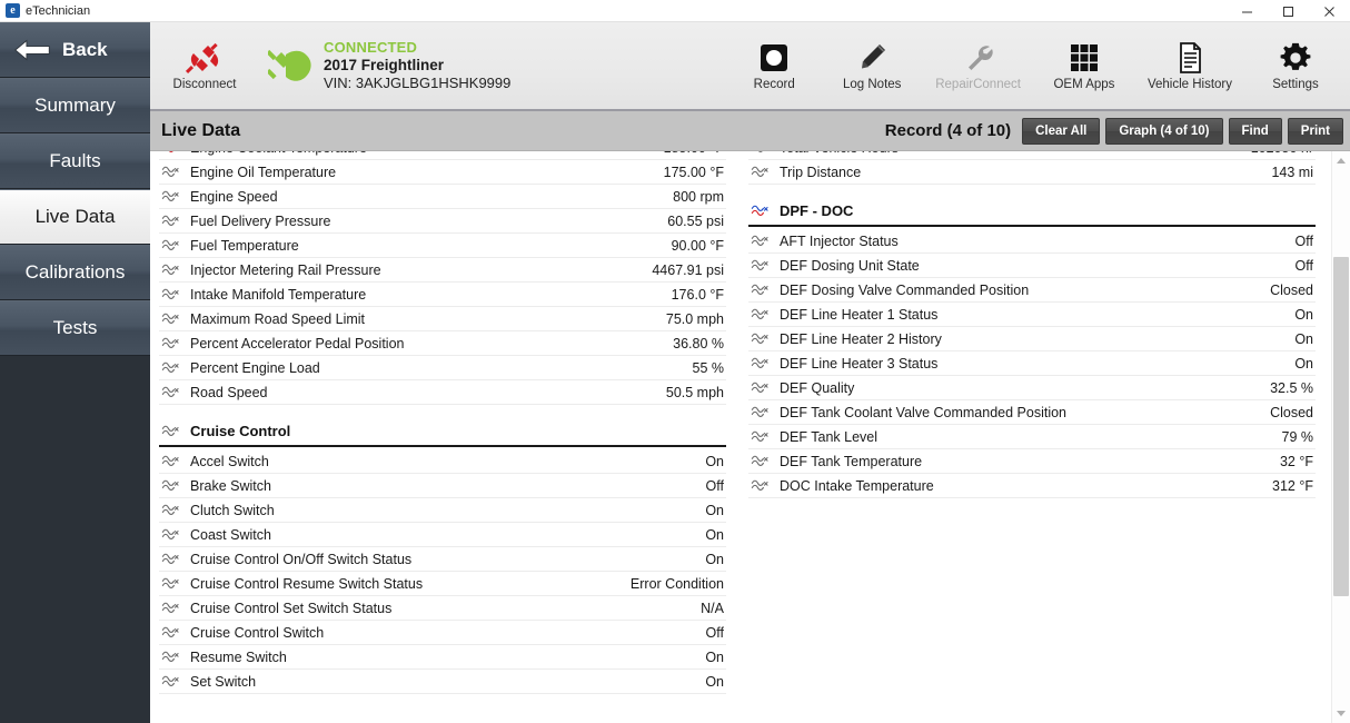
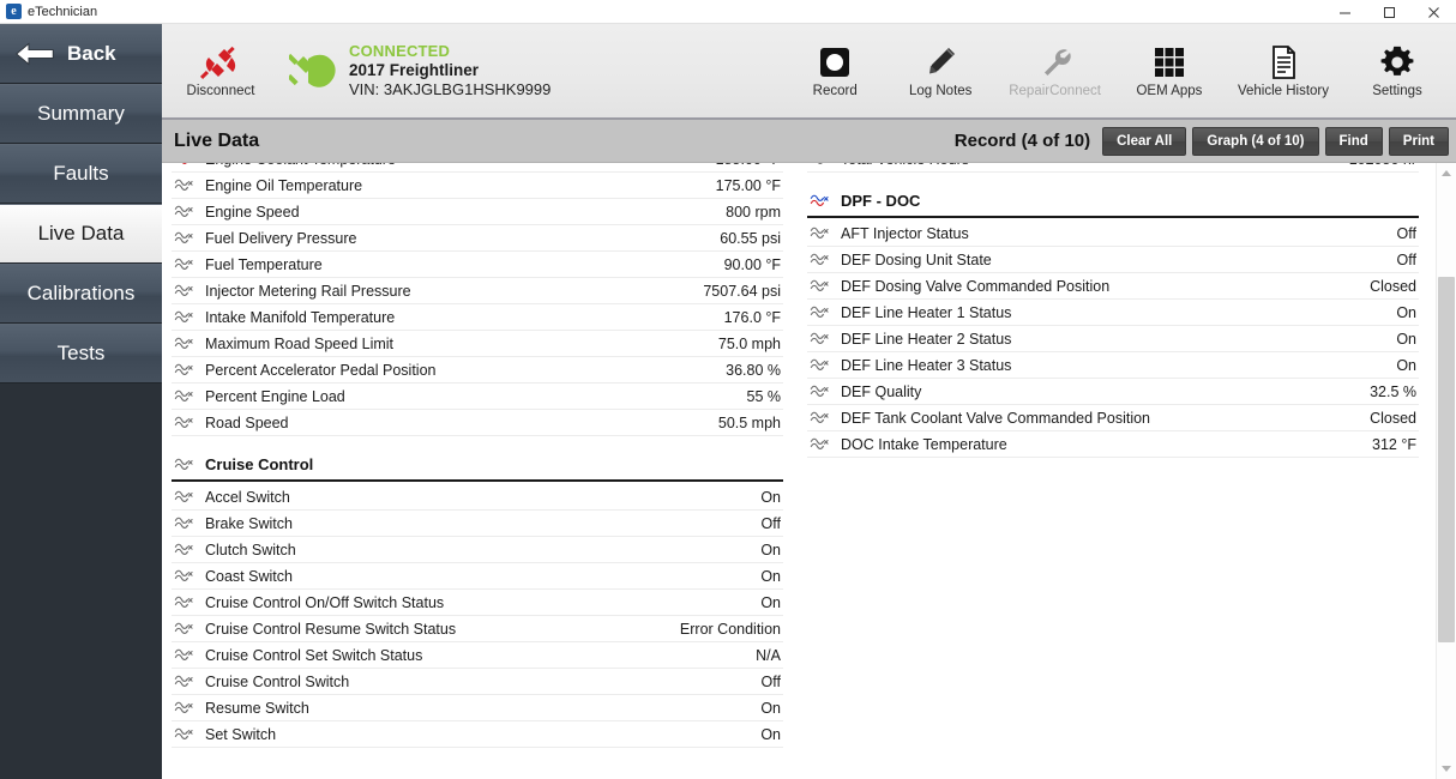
  e
  eTechnician
  Back
  Summary
  Faults
  Live Data
  Calibrations
  Tests
  Disconnect
  CONNECTED
  2017 Freightliner
  VIN: 3AKJGLBG1HSHK9999
  Record
  Log Notes
  RepairConnect
  OEM Apps
  Vehicle History
  Settings
  Live Data
  Record (4 of 10)
  Clear All
  Graph (4 of 10)
  Find
  Print
  Engine Oil Temperature
  175.00 °F
  Engine Speed
  800 rpm
  Fuel Delivery Pressure
  60.55 psi
  Fuel Temperature
  90.00 °F
  Injector Metering Rail Pressure
- 4467.91 psi
+ 7507.64 psi
  Intake Manifold Temperature
  176.0 °F
  Maximum Road Speed Limit
  75.0 mph
  Percent Accelerator Pedal Position
  36.80 %
  Percent Engine Load
  55 %
  Road Speed
  50.5 mph
  Cruise Control
  Accel Switch
  On
  Brake Switch
  Off
  Clutch Switch
  On
  Coast Switch
  On
  Cruise Control On/Off Switch Status
  On
  Cruise Control Resume Switch Status
  Error Condition
  Cruise Control Set Switch Status
  N/A
  Cruise Control Switch
  Off
  Resume Switch
  On
  Set Switch
  On
- Trip Distance
- 143 mi
  DPF - DOC
  AFT Injector Status
  Off
  DEF Dosing Unit State
  Off
  DEF Dosing Valve Commanded Position
  Closed
  DEF Line Heater 1 Status
  On
- DEF Line Heater 2 History
+ DEF Line Heater 2 Status
  On
  DEF Line Heater 3 Status
  On
  DEF Quality
  32.5 %
  DEF Tank Coolant Valve Commanded Position
  Closed
- DEF Tank Level
- 79 %
- DEF Tank Temperature
- 32 °F
  DOC Intake Temperature
  312 °F
